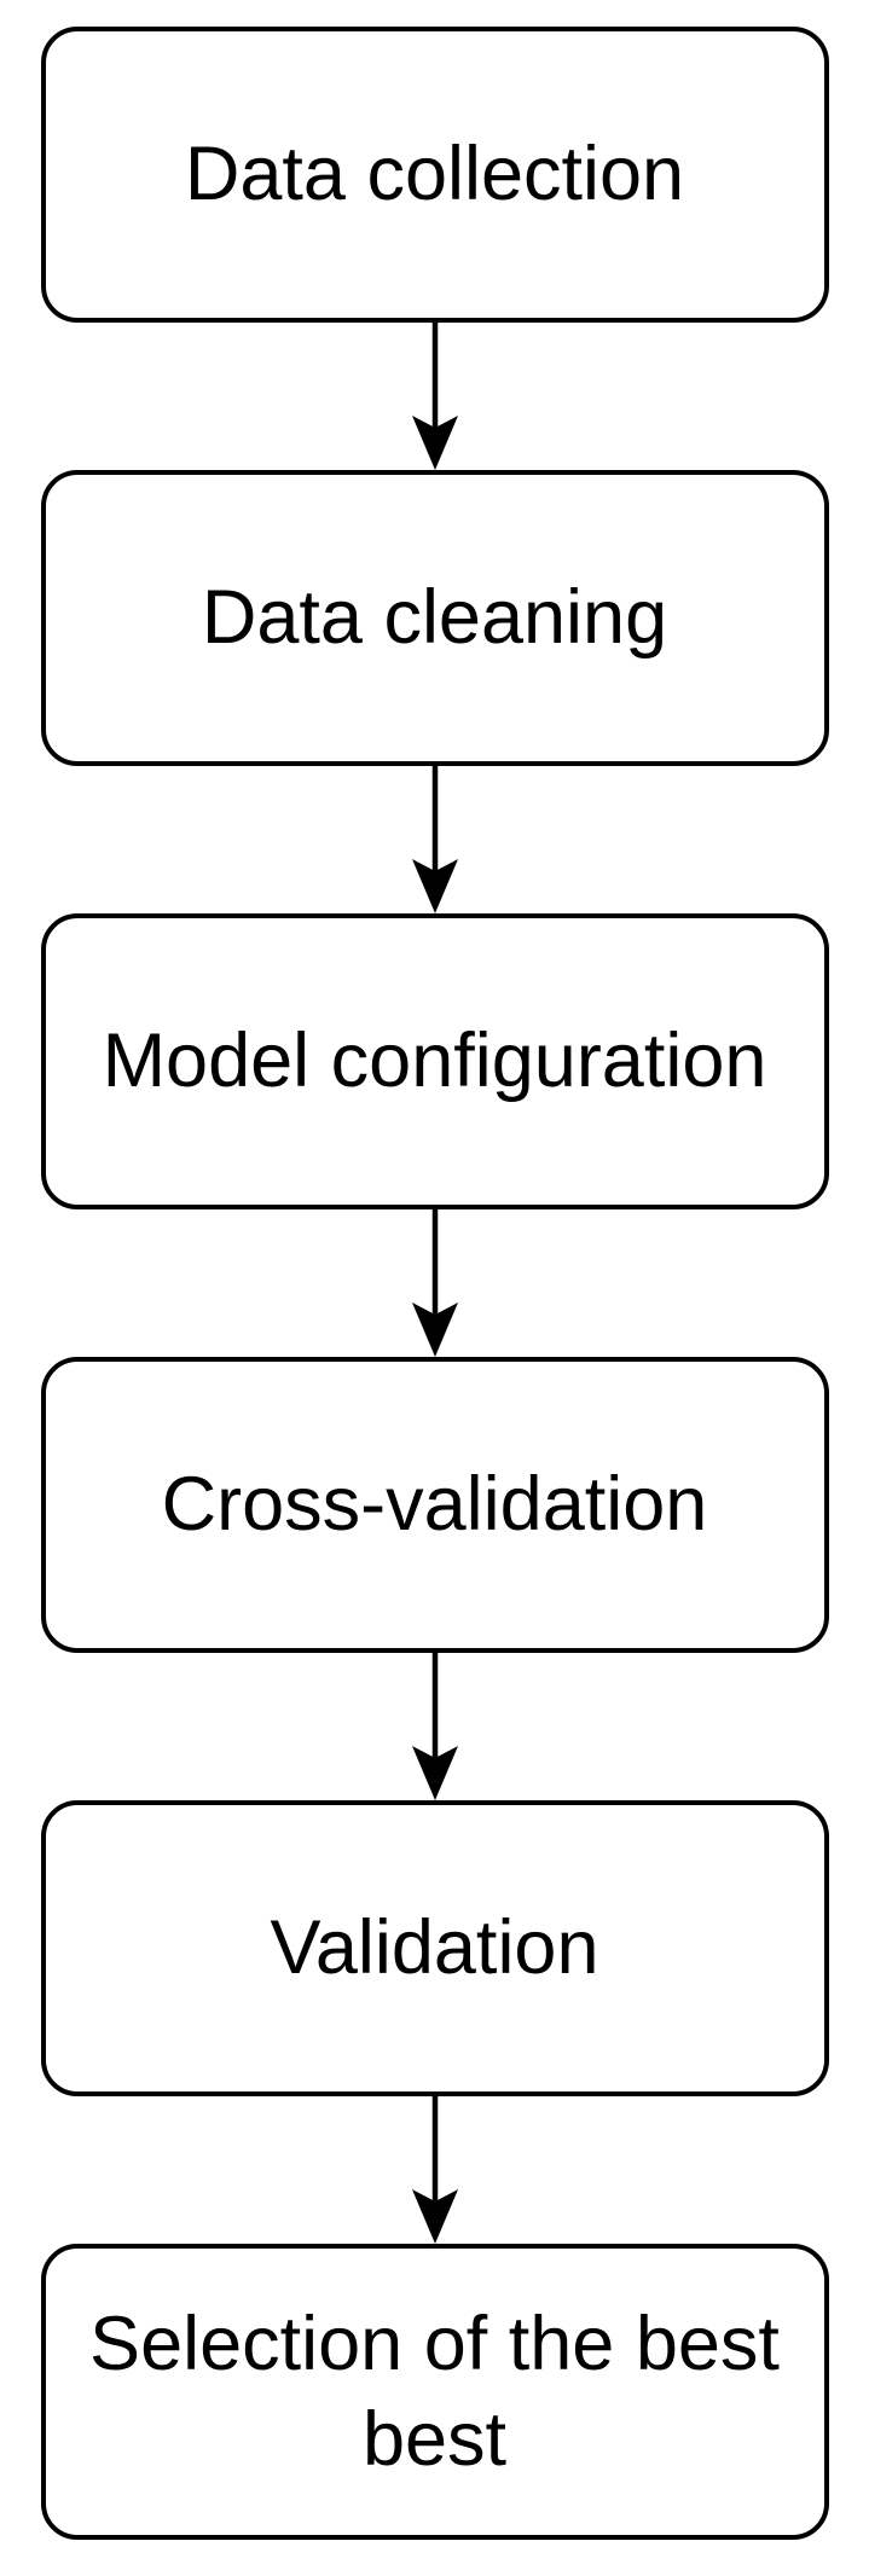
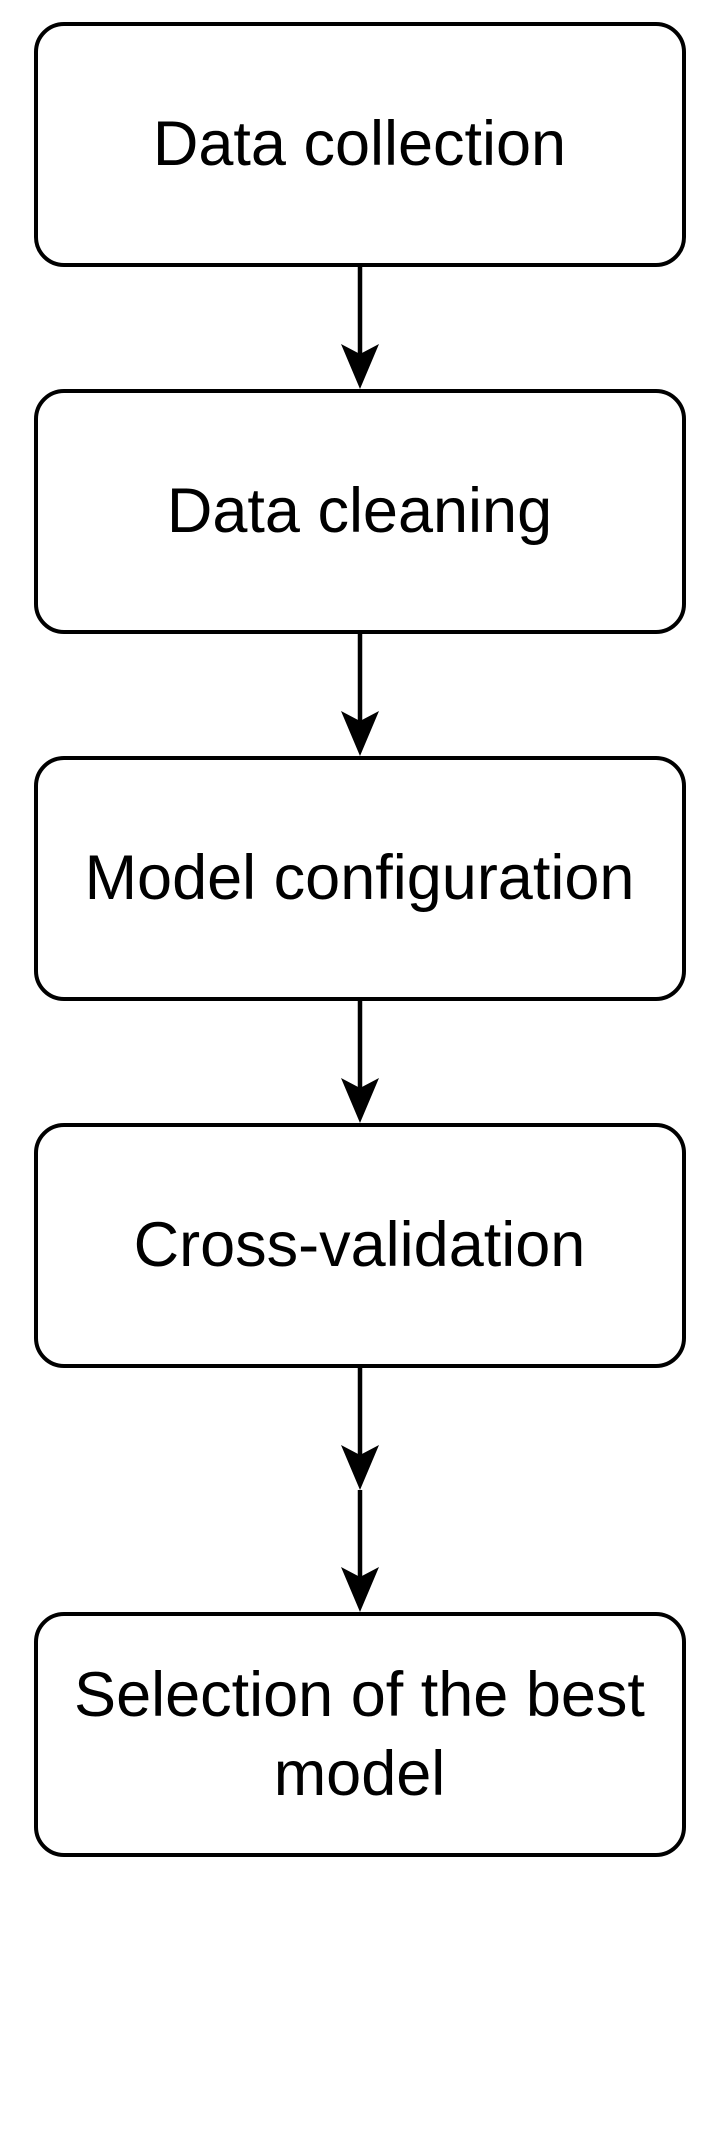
  Data collection
  Data cleaning
  Model configuration
  Cross-validation
- Validation
- Selection of the best best
+ Selection of the best model
